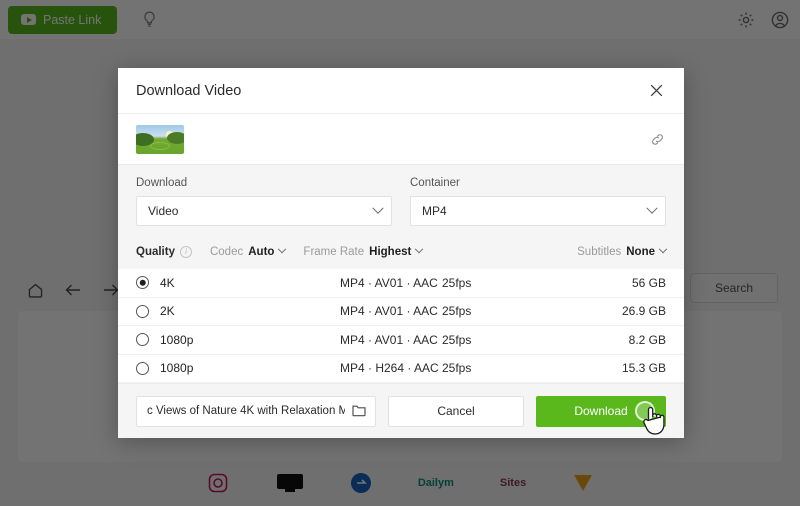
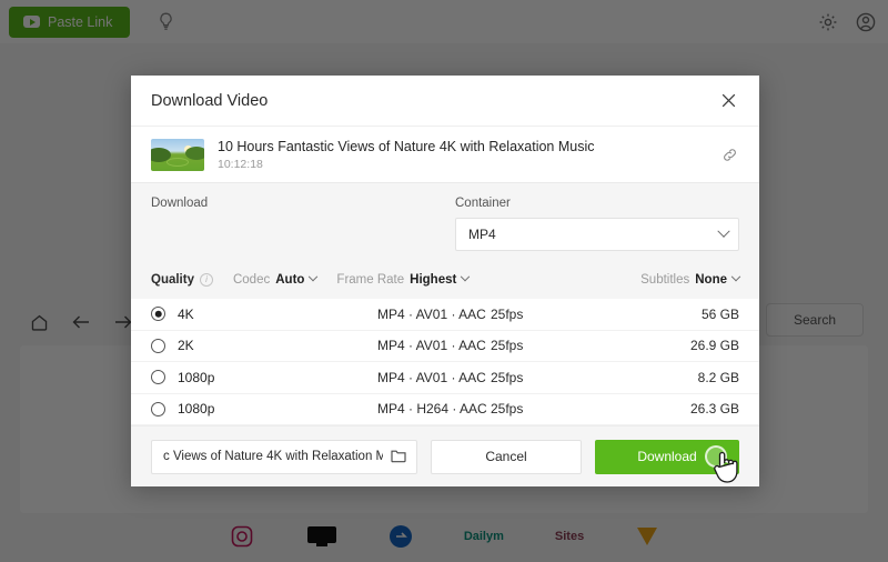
  Paste Link
  Search
  Dailym
  Sites
  Download Video
+ 10 Hours Fantastic Views of Nature 4K with Relaxation Music
+ 10:12:18
  Download
- Video
  Container
  MP4
  Quality
  i
  Codec
  Auto
  Frame Rate
  Highest
  Subtitles
  None
  4K
  MP4 · AV01 · AAC
  25fps
  56 GB
  2K
  MP4 · AV01 · AAC
  25fps
  26.9 GB
  1080p
  MP4 · AV01 · AAC
  25fps
  8.2 GB
  1080p
  MP4 · H264 · AAC
  25fps
- 15.3 GB
+ 26.3 GB
  c Views of Nature 4K with Relaxation M
  Cancel
  Download
